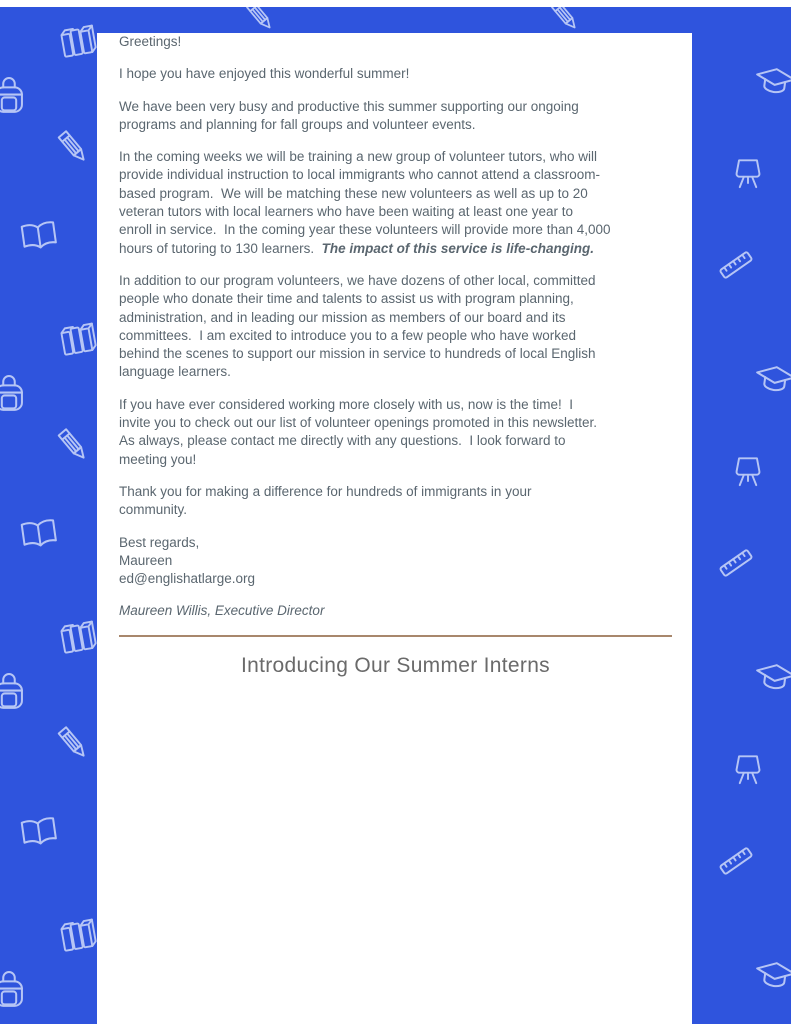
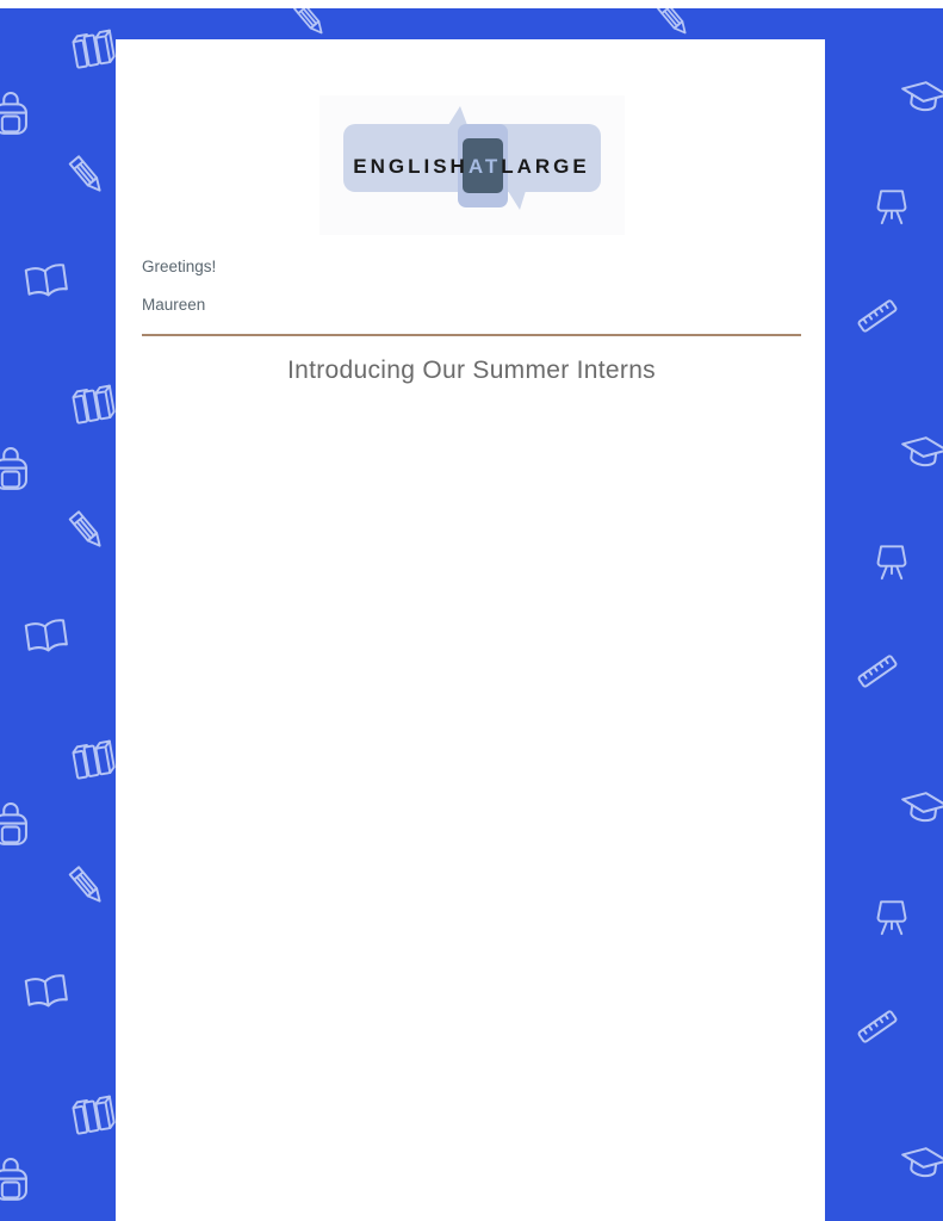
+ ENGLISH
+ AT
+ LARGE
  Greetings!
- I hope you have enjoyed this wonderful summer!
- We have been very busy and productive this summer supporting our ongoing
- programs and planning for fall groups and volunteer events.
- In the coming weeks we will be training a new group of volunteer tutors, who will
- provide individual instruction to local immigrants who cannot attend a classroom-
- based program. We will be matching these new volunteers as well as up to 20
- veteran tutors with local learners who have been waiting at least one year to
- enroll in service. In the coming year these volunteers will provide more than 4,000
- hours of tutoring to 130 learners. The impact of this service is life-changing.
- In addition to our program volunteers, we have dozens of other local, committed
- people who donate their time and talents to assist us with program planning,
- administration, and in leading our mission as members of our board and its
- committees. I am excited to introduce you to a few people who have worked
- behind the scenes to support our mission in service to hundreds of local English
- language learners.
- If you have ever considered working more closely with us, now is the time! I
- invite you to check out our list of volunteer openings promoted in this newsletter.
- As always, please contact me directly with any questions. I look forward to
- meeting you!
- Thank you for making a difference for hundreds of immigrants in your
- community.
- Best regards,
  Maureen
- ed@englishatlarge.org
- Maureen Willis, Executive Director
  Introducing Our Summer Interns
